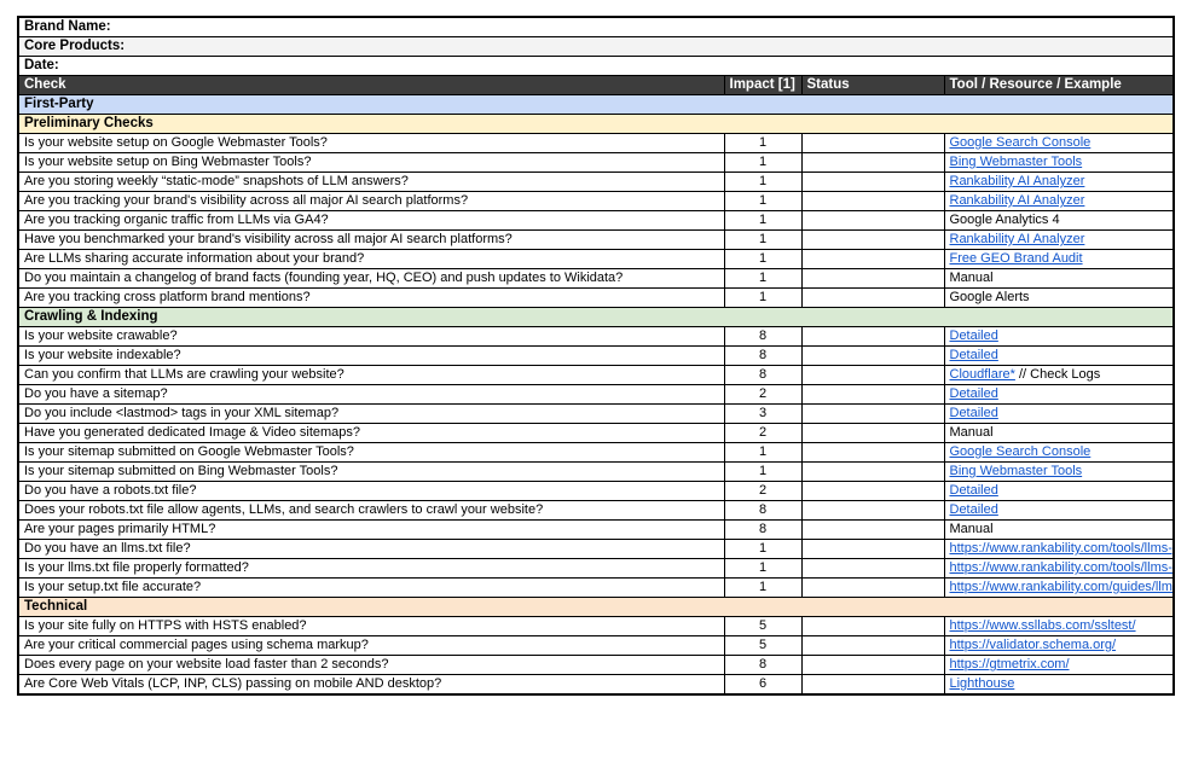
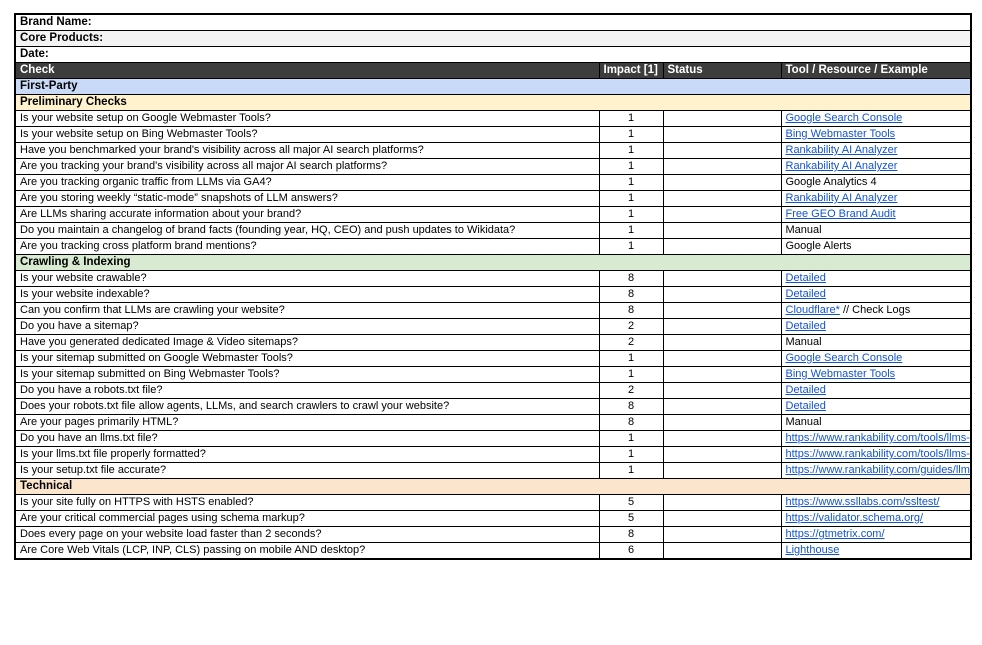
  Brand Name:
  Core Products:
  Date:
  Check	Impact [1]	Status	Tool / Resource / Example
  First-Party
  Preliminary Checks
  Is your website setup on Google Webmaster Tools?	1		Google Search Console
  Is your website setup on Bing Webmaster Tools?	1		Bing Webmaster Tools
- Are you storing weekly “static-mode” snapshots of LLM answers?	1		Rankability AI Analyzer
+ Have you benchmarked your brand's visibility across all major AI search platforms?	1		Rankability AI Analyzer
  Are you tracking your brand's visibility across all major AI search platforms?	1		Rankability AI Analyzer
  Are you tracking organic traffic from LLMs via GA4?	1		Google Analytics 4
- Have you benchmarked your brand's visibility across all major AI search platforms?	1		Rankability AI Analyzer
+ Are you storing weekly “static-mode” snapshots of LLM answers?	1		Rankability AI Analyzer
  Are LLMs sharing accurate information about your brand?	1		Free GEO Brand Audit
  Do you maintain a changelog of brand facts (founding year, HQ, CEO) and push updates to Wikidata?	1		Manual
  Are you tracking cross platform brand mentions?	1		Google Alerts
  Crawling & Indexing
  Is your website crawable?	8		Detailed
  Is your website indexable?	8		Detailed
  Can you confirm that LLMs are crawling your website?	8		Cloudflare* // Check Logs
  Do you have a sitemap?	2		Detailed
- Do you include <lastmod> tags in your XML sitemap?	3		Detailed
  Have you generated dedicated Image & Video sitemaps?	2		Manual
  Is your sitemap submitted on Google Webmaster Tools?	1		Google Search Console
  Is your sitemap submitted on Bing Webmaster Tools?	1		Bing Webmaster Tools
  Do you have a robots.txt file?	2		Detailed
  Does your robots.txt file allow agents, LLMs, and search crawlers to crawl your website?	8		Detailed
  Are your pages primarily HTML?	8		Manual
  Do you have an llms.txt file?	1		https://www.rankability.com/tools/llms-
  Is your llms.txt file properly formatted?	1		https://www.rankability.com/tools/llms-
  Is your setup.txt file accurate?	1		https://www.rankability.com/guides/llm
  Technical
  Is your site fully on HTTPS with HSTS enabled?	5		https://www.ssllabs.com/ssltest/
  Are your critical commercial pages using schema markup?	5		https://validator.schema.org/
  Does every page on your website load faster than 2 seconds?	8		https://gtmetrix.com/
  Are Core Web Vitals (LCP, INP, CLS) passing on mobile AND desktop?	6		Lighthouse
